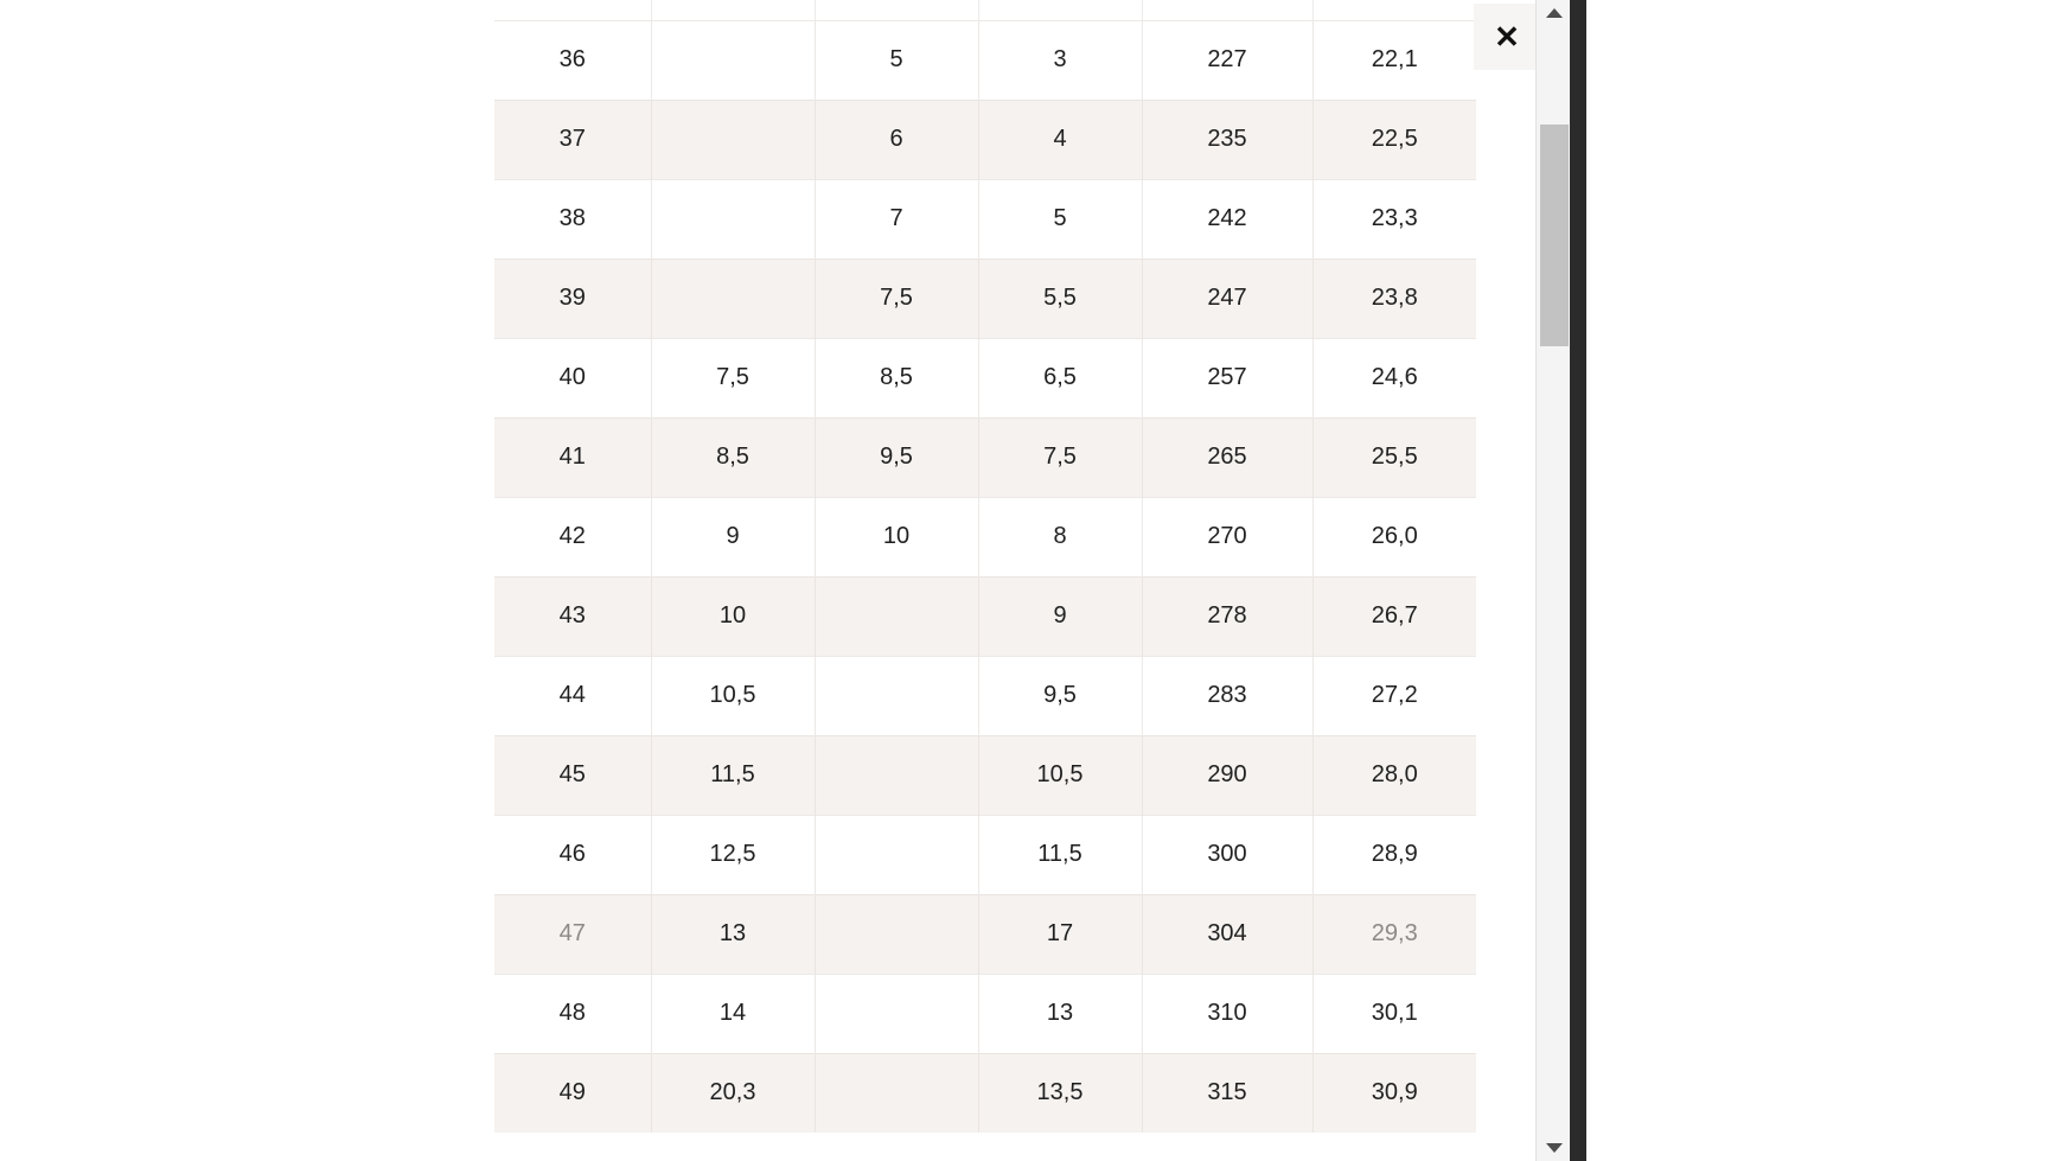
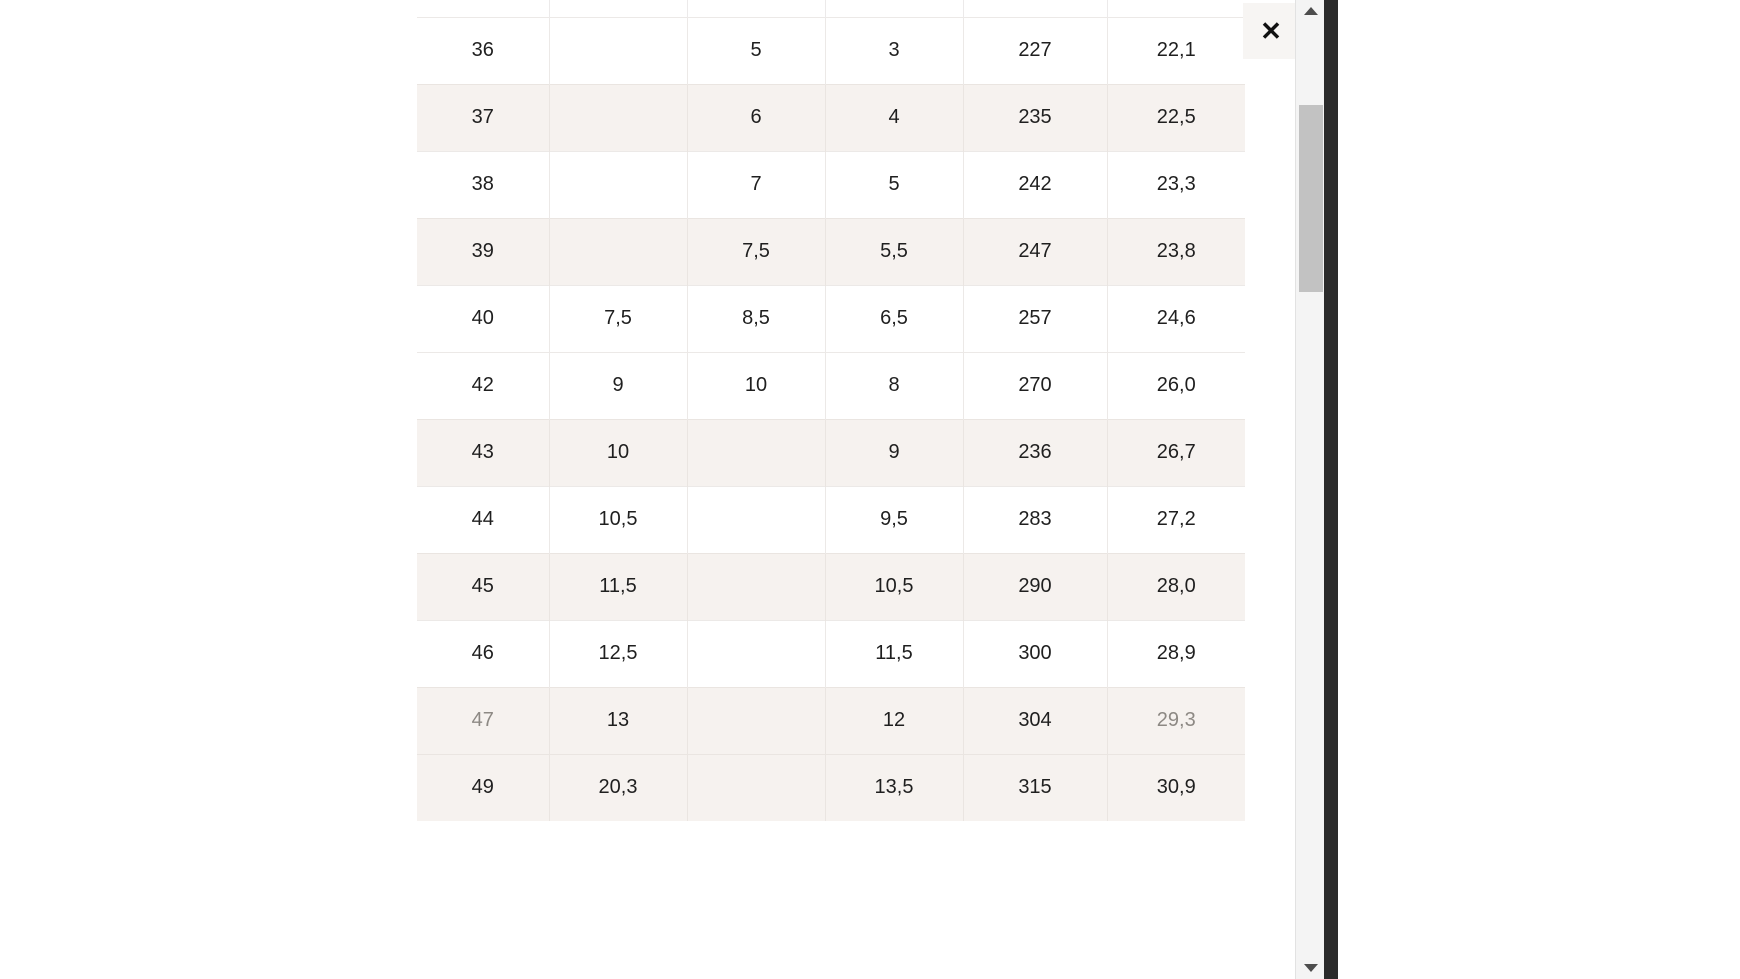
  36		5	3	227	22,1
  37		6	4	235	22,5
  38		7	5	242	23,3
  39		7,5	5,5	247	23,8
  40	7,5	8,5	6,5	257	24,6
- 41	8,5	9,5	7,5	265	25,5
  42	9	10	8	270	26,0
- 43	10		9	278	26,7
+ 43	10		9	236	26,7
  44	10,5		9,5	283	27,2
  45	11,5		10,5	290	28,0
  46	12,5		11,5	300	28,9
- 47	13		17	304	29,3
+ 47	13		12	304	29,3
- 48	14		13	310	30,1
  49	20,3		13,5	315	30,9
  ✕
